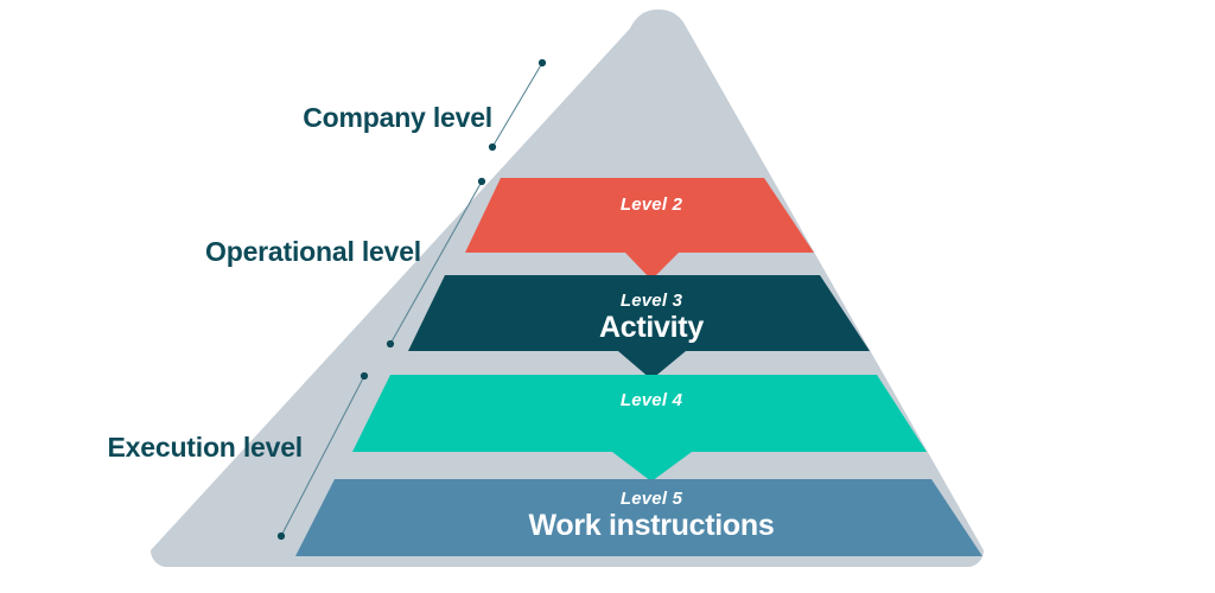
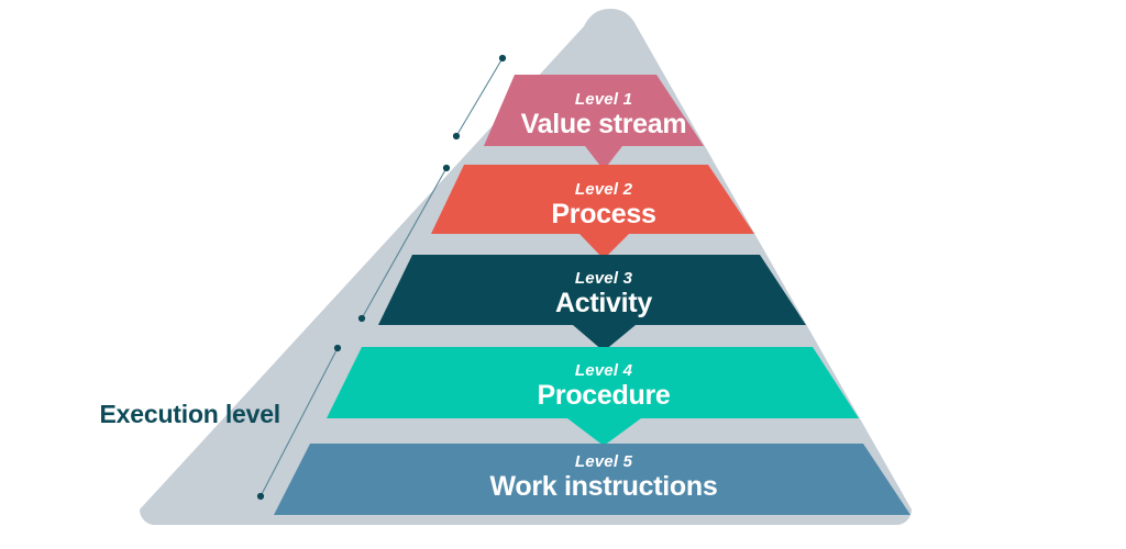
+ Level 1
+ Value stream
  Level 2
+ Process
  Level 3
  Activity
  Level 4
+ Procedure
  Level 5
  Work instructions
- Company level
- Operational level
  Execution level
